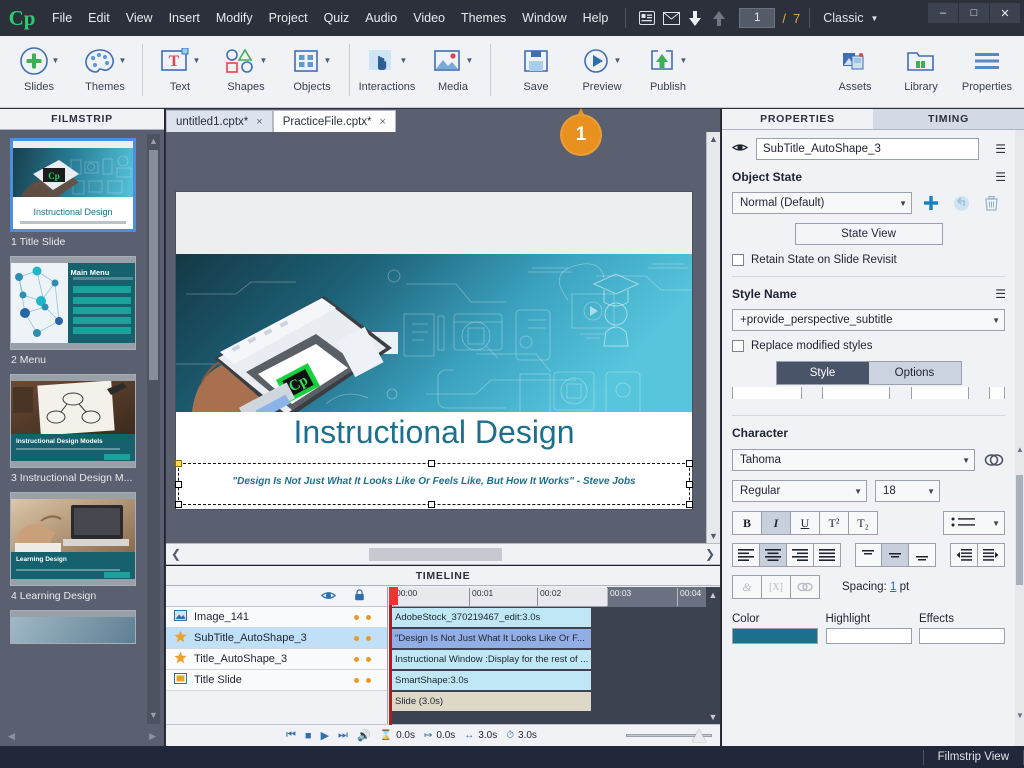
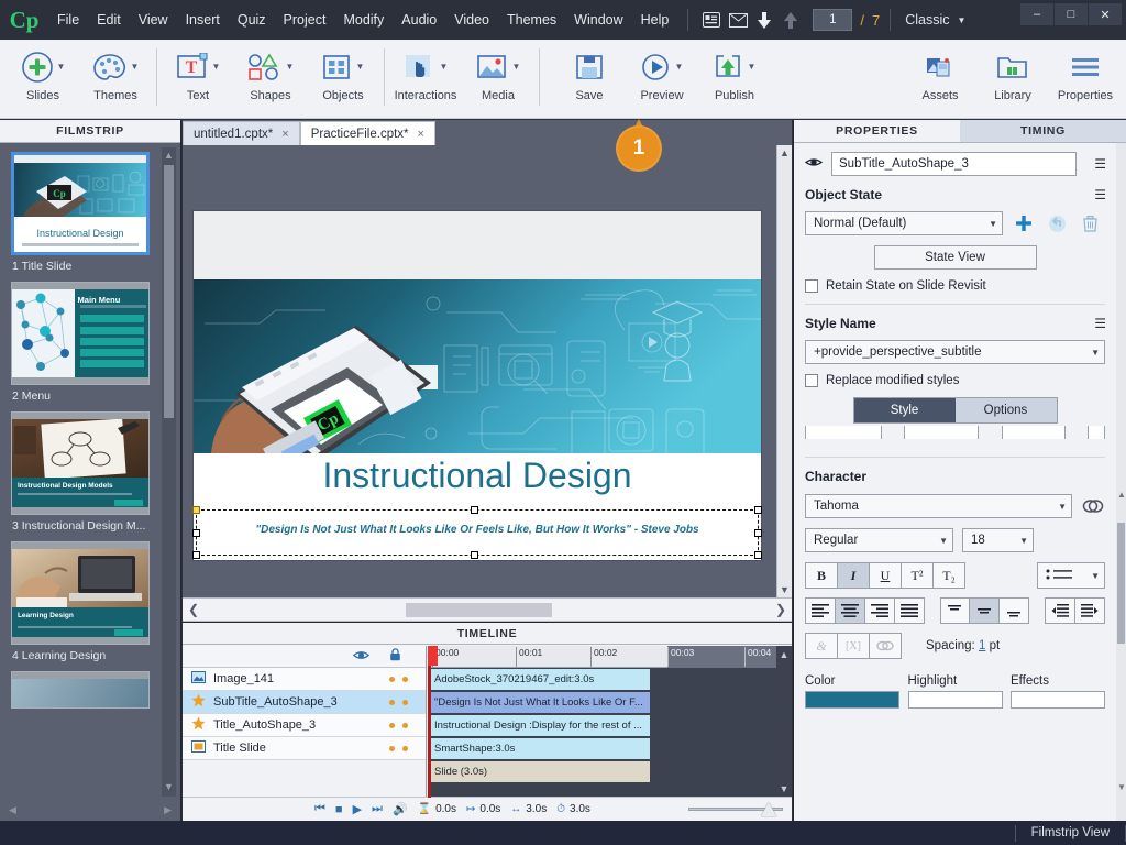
  Cp
  File
  Edit
  View
  Insert
- Modify
+ Quiz
  Project
- Quiz
+ Modify
  Audio
  Video
  Themes
  Window
  Help
  1
  /
  7
  Classic
  ▼
  –
  □
  ✕
  ▼
  Slides
  ▼
  Themes
  T
  ▼
  Text
  ▼
  Shapes
  ▼
  Objects
  ▼
  Interactions
  ▼
  Media
  Save
  ▼
  Preview
  ▼
  Publish
  Assets
  Library
  Properties
  FILMSTRIP
  Cp
  Instructional Design
  1 Title Slide
  Main Menu
  2 Menu
  3 Instructional Design M...
  4 Learning Design
  ▲
  ▼
  ◀
  ▶
  untitled1.cptx*
  ×
  PracticeFile.cptx*
  ×
  Instructional Design
  "Design Is Not Just What It Looks Like Or Feels Like, But How It Works" - Steve Jobs
  ▲
  ▼
  ❮
  ❯
  1
  TIMELINE
  Image_141
  SubTitle_AutoShape_3
  Title_AutoShape_3
  Title Slide
  00:00
  00:01
  00:02
  00:03
  00:04
  AdobeStock_370219467_edit:3.0s
  "Design Is Not Just What It Looks Like Or F...
- Instructional Window :Display for the rest of ...
+ Instructional Design :Display for the rest of ...
  SmartShape:3.0s
  Slide (3.0s)
  ▲
  ▼
  ⏮
  ■
  ▶
  ⏭
  🔊
  ⌛
  0.0s
  ↦
  0.0s
  ↔
  3.0s
  ⏱
  3.0s
  PROPERTIES
  TIMING
  SubTitle_AutoShape_3
  ☰
  Object State
  ☰
  Normal (Default)
  ▼
  State View
  Retain State on Slide Revisit
  Style Name
  ☰
  +provide_perspective_subtitle
  ▼
  Replace modified styles
  Style
  Options
  Character
  Tahoma
  ▼
  Regular
  ▼
  18
  ▼
  B
  I
  U
  T²
  T₂
  ▼
  &
  [X]
  Spacing: 1 pt
  Color
  Highlight
  Effects
  ▲
  ▼
  Filmstrip View
